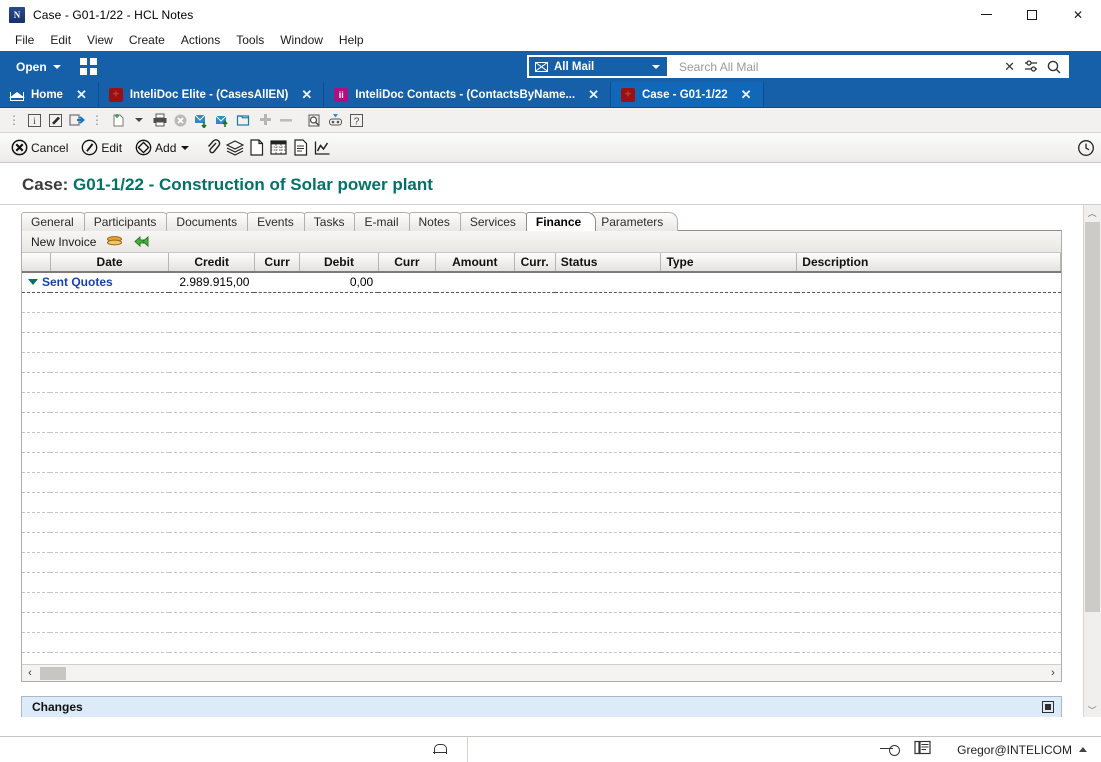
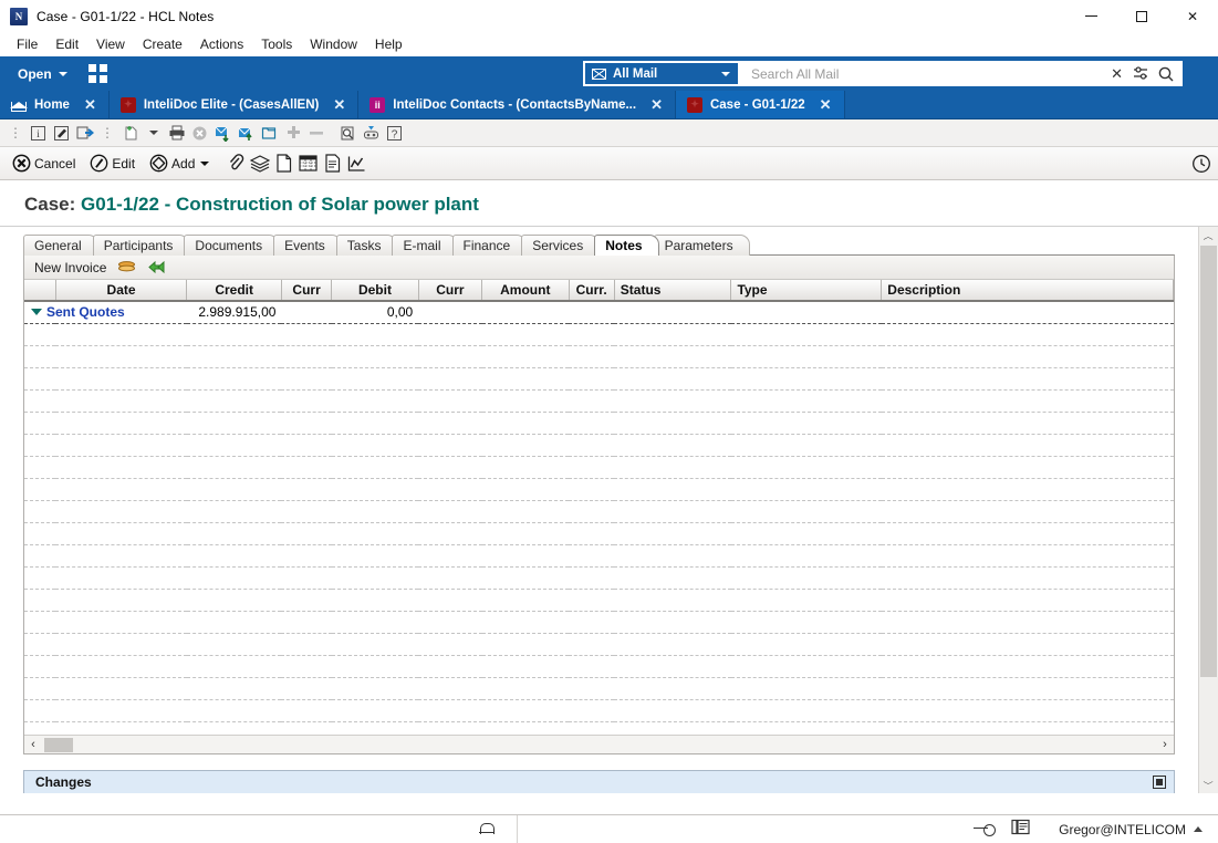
  N
  Case - G01-1/22 - HCL Notes
  ✕
  File
  Edit
  View
  Create
  Actions
  Tools
  Window
  Help
  Open
  All Mail
  Search All Mail
  ✕
  Home
  ✕
  ✦
  InteliDoc Elite - (CasesAllEN)
  ✕
  ii
  InteliDoc Contacts - (ContactsByName...
  ✕
  ✦
  Case - G01-1/22
  ✕
  ⋮
  i
  ⋮
  ?
  Cancel
  Edit
  Add
  Case: G01-1/22 - Construction of Solar power plant
  General
  Participants
  Documents
  Events
  Tasks
  E-mail
- Notes
+ Finance
  Services
- Finance
+ Notes
  Parameters
  New Invoice
  	Date	Credit	Curr	Debit	Curr	Amount	Curr.	Status	Type	Description
  Sent Quotes	2.989.915,00		0,00
  ‹
  ›
  Changes
  ︿
  ﹀
  Gregor@INTELICOM
